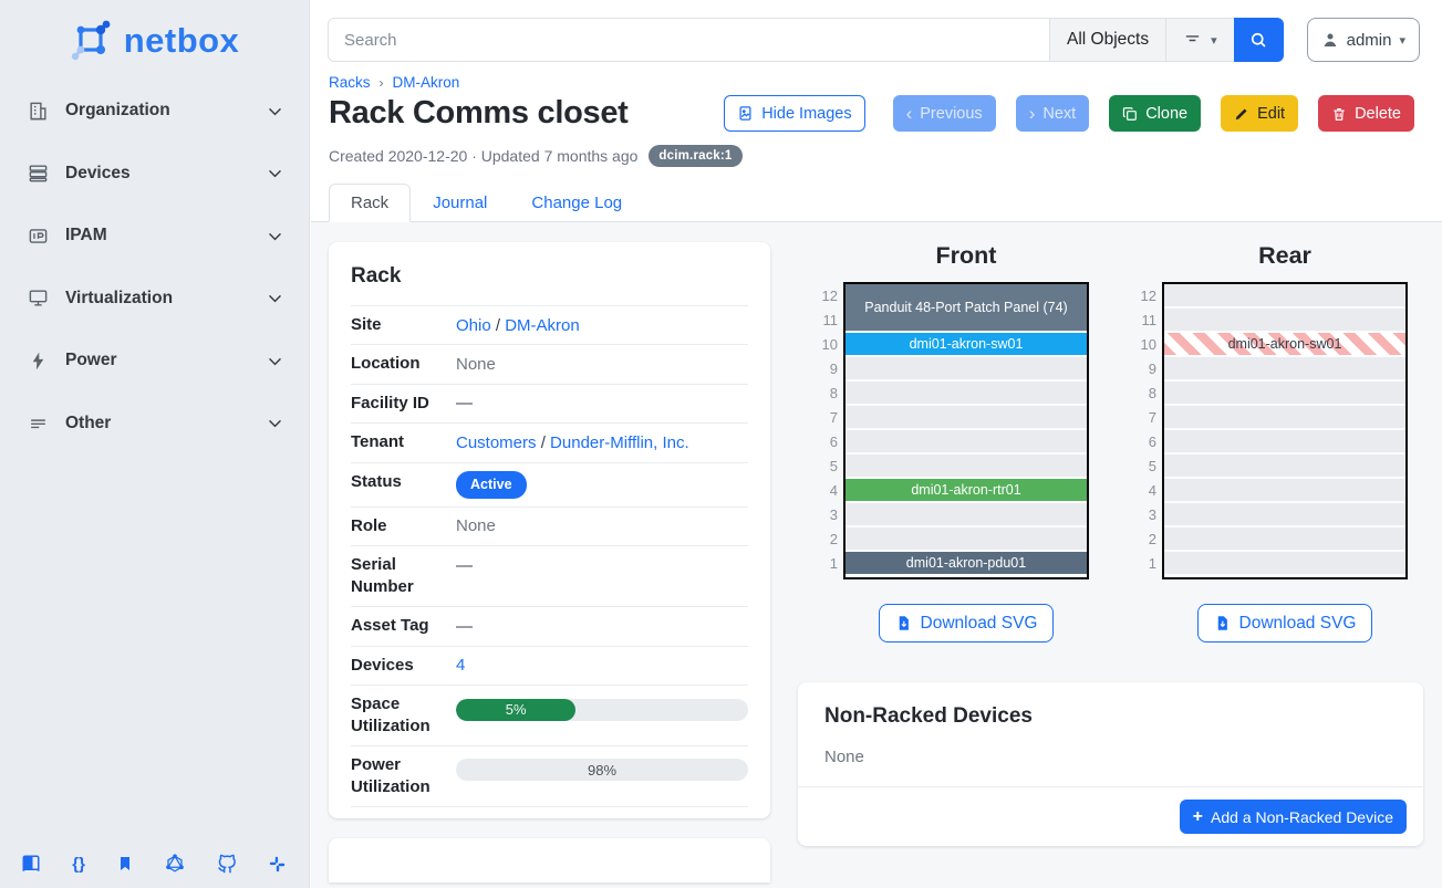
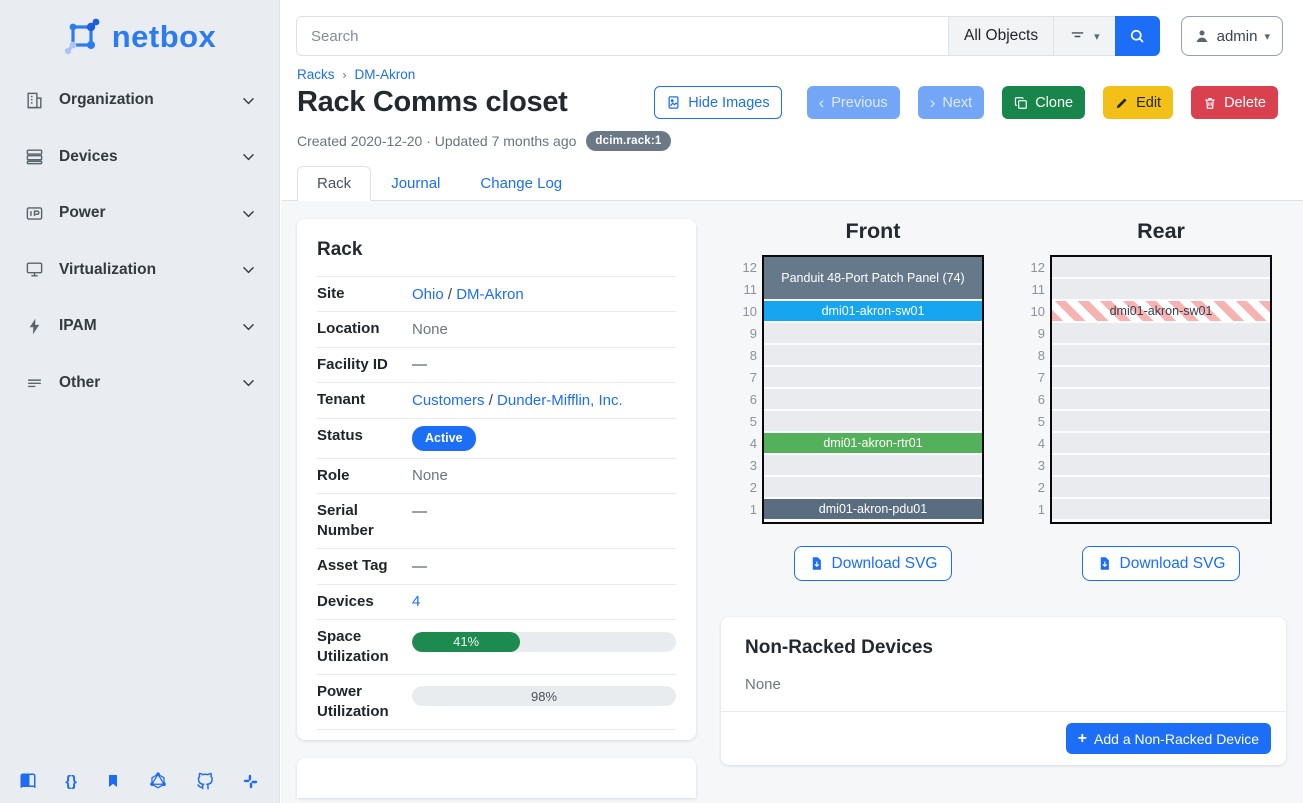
  netbox
  Organization
  Devices
- IPAM
+ Power
  Virtualization
- Power
+ IPAM
  Other
  {}
  Search
  All Objects
  ▾
  admin
  ▾
  Racks
  ›
  DM-Akron
  Rack Comms closet
  Hide Images
  ‹
  Previous
  ›
  Next
  Clone
  Edit
  Delete
  Created 2020-12-20 · Updated 7 months ago
  dcim.rack:1
  Rack
  Journal
  Change Log
  Rack
  Site
  Ohio / DM-Akron
  Location
  None
  Facility ID
  —
  Tenant
  Customers / Dunder-Mifflin, Inc.
  Status
  Active
  Role
  None
  Serial Number
  —
  Asset Tag
  —
  Devices
  4
  Space Utilization
- 5%
+ 41%
  Power Utilization
  98%
  Front
  12
  11
  10
  9
  8
  7
  6
  5
  4
  3
  2
  1
  Panduit 48-Port Patch Panel (74)
  dmi01-akron-sw01
  dmi01-akron-rtr01
  dmi01-akron-pdu01
  Download SVG
  Rear
  12
  11
  10
  9
  8
  7
  6
  5
  4
  3
  2
  1
  dmi01-akron-sw01
  Download SVG
  Non-Racked Devices
  None
  +
  Add a Non-Racked Device
